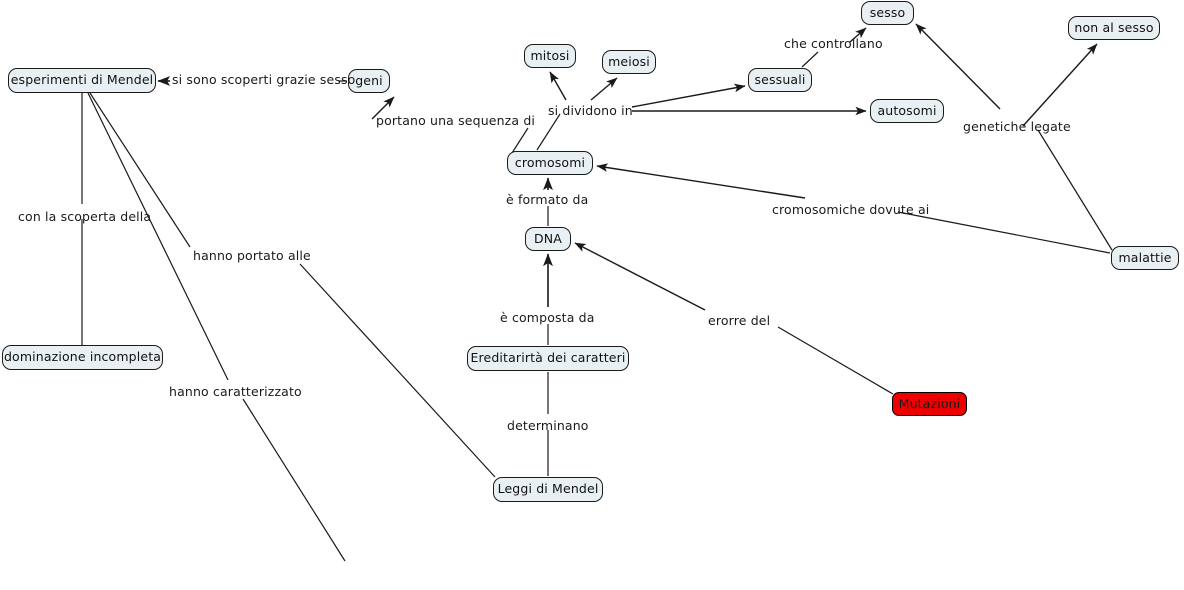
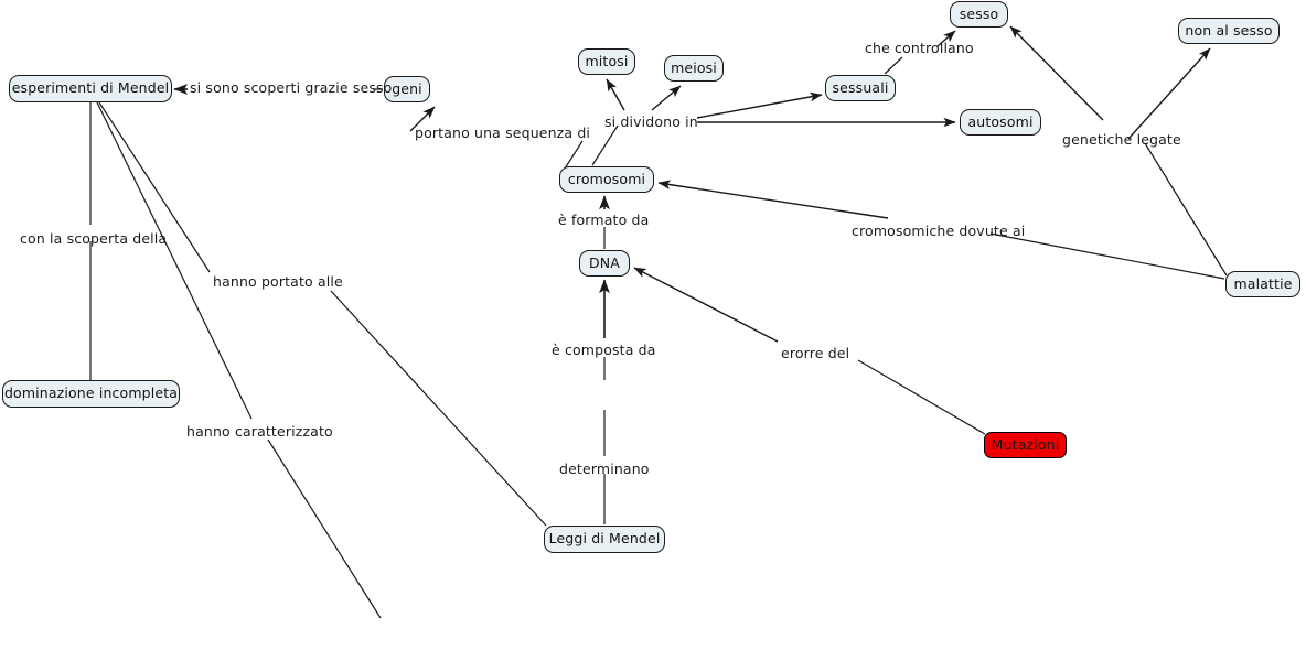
  esperimenti di Mendel
  geni
  mitosi
  meiosi
  sesso
  non al sesso
  sessuali
  autosomi
  cromosomi
  malattie
  DNA
  dominazione incompleta
- Ereditarirtà dei caratteri
  Mutazioni
  Leggi di Mendel
  si sono scoperti grazie sesso
  portano una sequenza di
  si dividono in
  che controllano
  genetiche legate
  è formato da
  cromosomiche dovute ai
  erorre del
  è composta da
  con la scoperta della
  hanno portato alle
  hanno caratterizzato
  determinano
